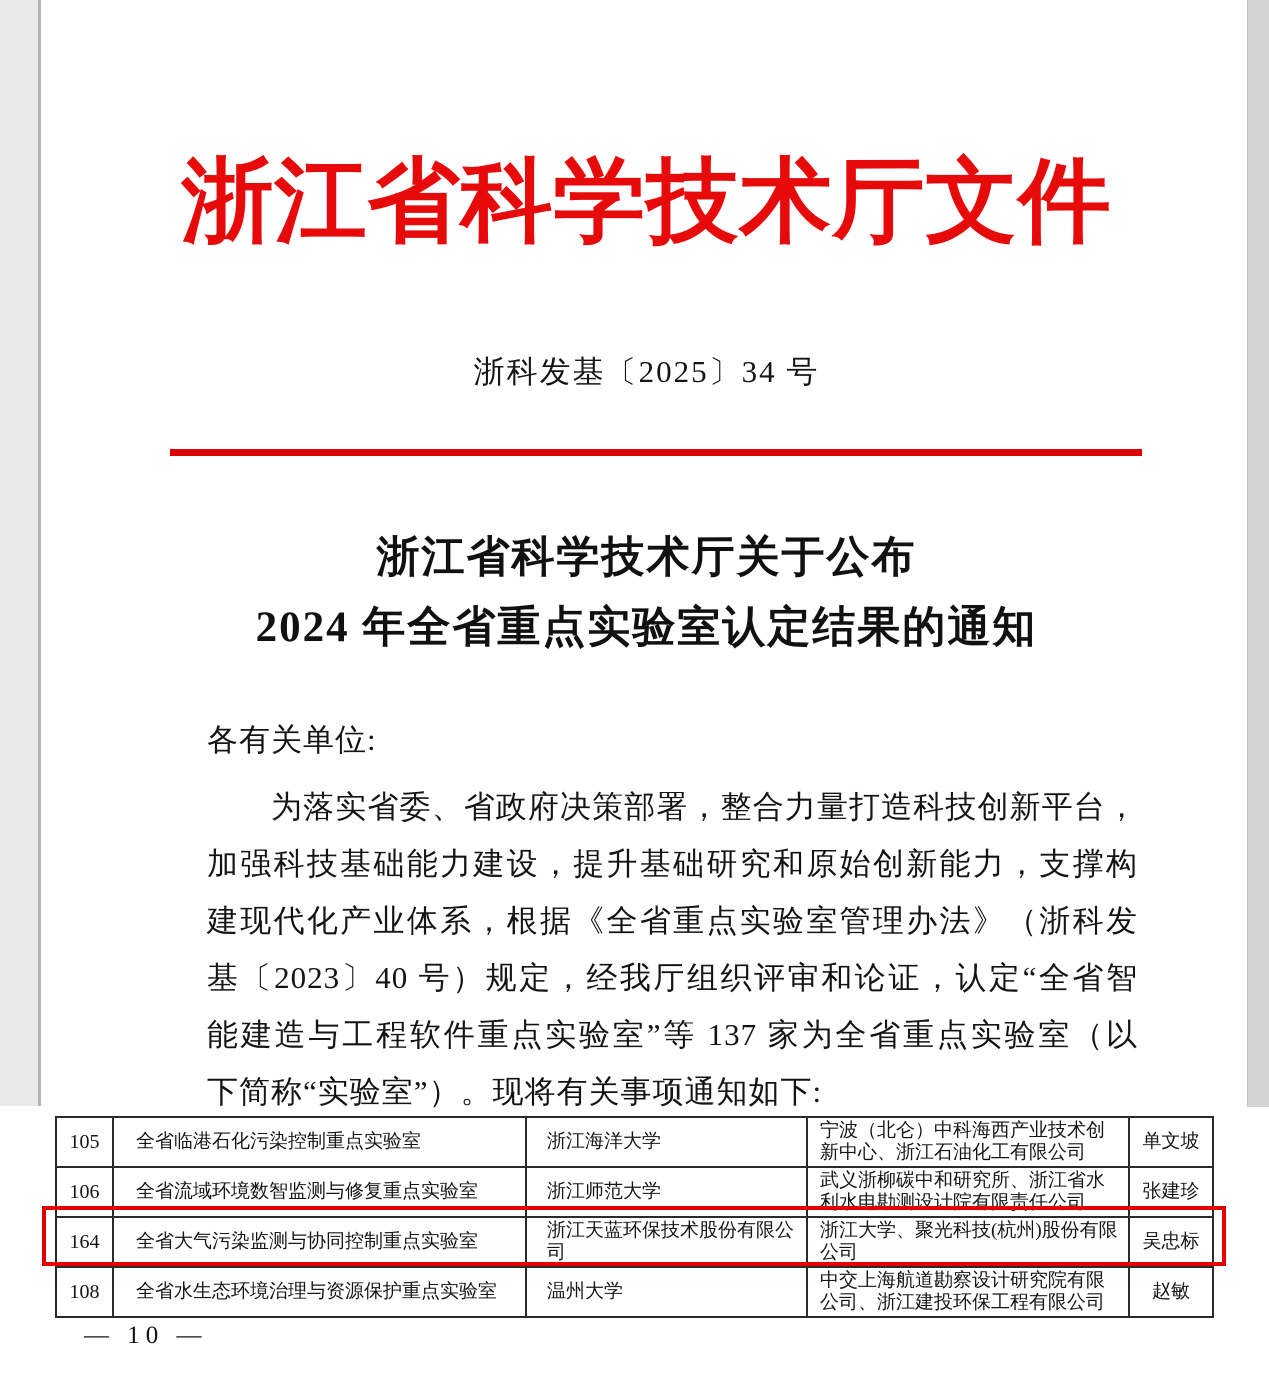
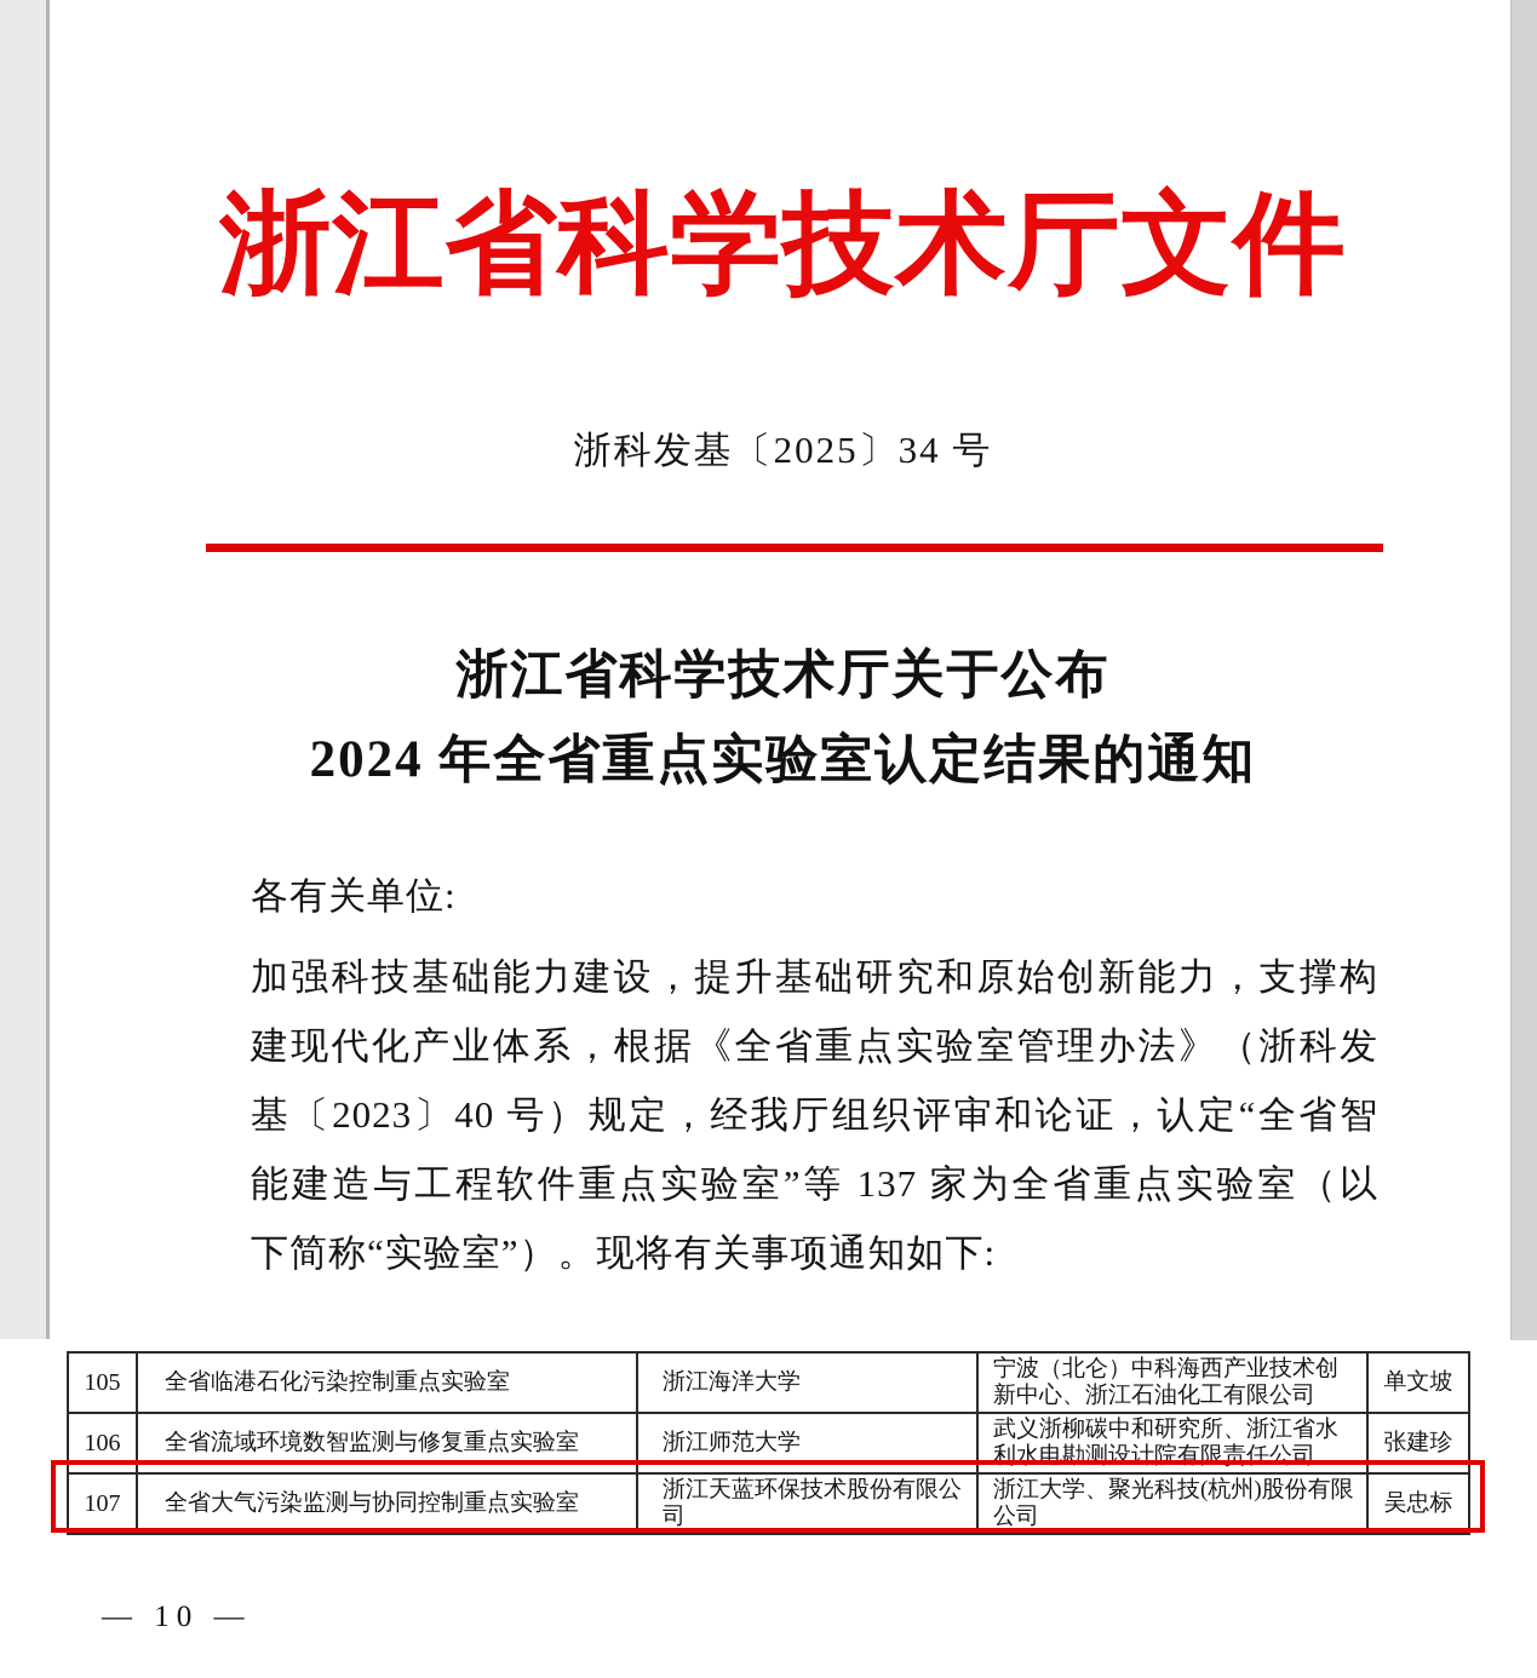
  浙江省科学技术厅文件
  浙科发基〔2025〕34 号
  浙江省科学技术厅关于公布
  2024 年全省重点实验室认定结果的通知
  各有关单位:
- 为落实省委、省政府决策部署，整合力量打造科技创新平台，
  加强科技基础能力建设，提升基础研究和原始创新能力，支撑构
  建现代化产业体系，根据《全省重点实验室管理办法》（浙科发
  基〔2023〕40 号）规定，经我厅组织评审和论证，认定“全省智
  能建造与工程软件重点实验室”等 137 家为全省重点实验室（以
  下简称“实验室”）。现将有关事项通知如下:
  105	全省临港石化污染控制重点实验室	浙江海洋大学	宁波（北仑）中科海西产业技术创新中心、浙江石油化工有限公司	单文坡
  106	全省流域环境数智监测与修复重点实验室	浙江师范大学	武义浙柳碳中和研究所、浙江省水利水电勘测设计院有限责任公司	张建珍
- 164	全省大气污染监测与协同控制重点实验室	浙江天蓝环保技术股份有限公司	浙江大学、聚光科技(杭州)股份有限公司	吴忠标
+ 107	全省大气污染监测与协同控制重点实验室	浙江天蓝环保技术股份有限公司	浙江大学、聚光科技(杭州)股份有限公司	吴忠标
- 108	全省水生态环境治理与资源保护重点实验室	温州大学	中交上海航道勘察设计研究院有限公司、浙江建投环保工程有限公司	赵敏
  — 10 —
